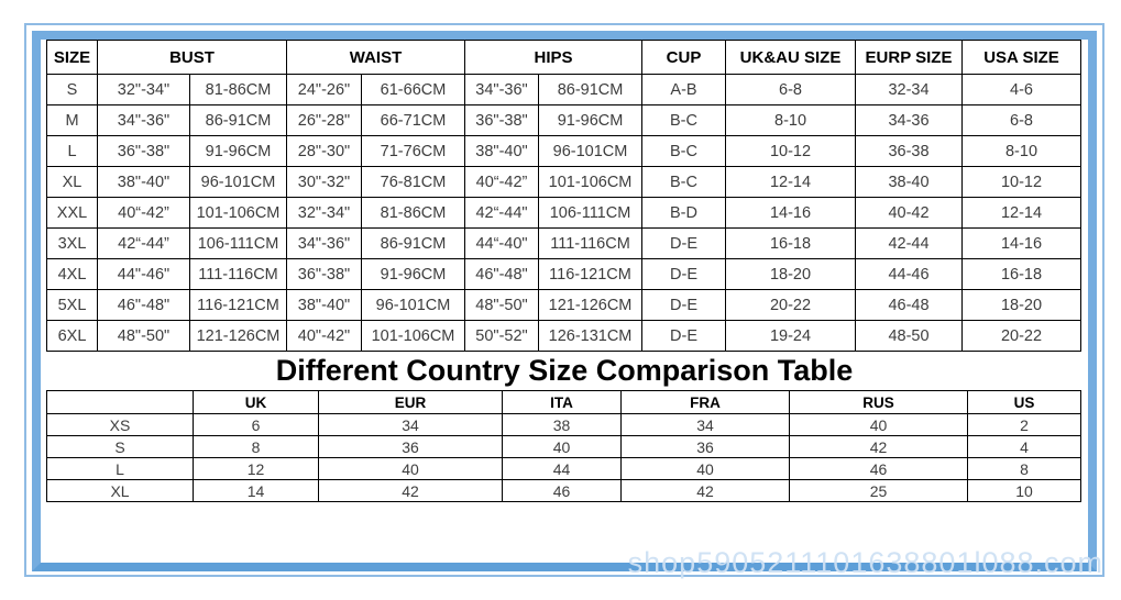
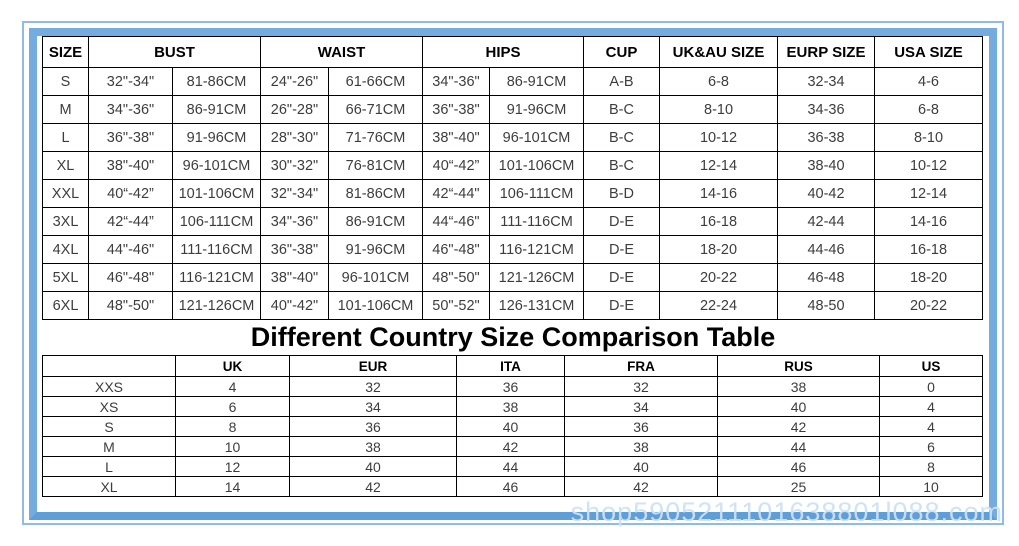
  SIZE	BUST	WAIST	HIPS	CUP	UK&AU SIZE	EURP SIZE	USA SIZE
  S	32"-34"	81-86CM	24"-26"	61-66CM	34"-36"	86-91CM	A-B	6-8	32-34	4-6
  M	34"-36"	86-91CM	26"-28"	66-71CM	36"-38"	91-96CM	B-C	8-10	34-36	6-8
  L	36"-38"	91-96CM	28"-30"	71-76CM	38"-40"	96-101CM	B-C	10-12	36-38	8-10
  XL	38"-40"	96-101CM	30"-32"	76-81CM	40“-42”	101-106CM	B-C	12-14	38-40	10-12
  XXL	40“-42”	101-106CM	32"-34"	81-86CM	42“-44"	106-111CM	B-D	14-16	40-42	12-14
- 3XL	42“-44”	106-111CM	34"-36"	86-91CM	44“-40"	111-116CM	D-E	16-18	42-44	14-16
+ 3XL	42“-44”	106-111CM	34"-36"	86-91CM	44“-46"	111-116CM	D-E	16-18	42-44	14-16
  4XL	44"-46"	111-116CM	36"-38"	91-96CM	46"-48"	116-121CM	D-E	18-20	44-46	16-18
  5XL	46"-48"	116-121CM	38"-40"	96-101CM	48"-50"	121-126CM	D-E	20-22	46-48	18-20
- 6XL	48"-50"	121-126CM	40"-42"	101-106CM	50"-52"	126-131CM	D-E	19-24	48-50	20-22
+ 6XL	48"-50"	121-126CM	40"-42"	101-106CM	50"-52"	126-131CM	D-E	22-24	48-50	20-22
  Different Country Size Comparison Table
  	UK	EUR	ITA	FRA	RUS	US
+ XXS	4	32	36	32	38	0
- XS	6	34	38	34	40	2
+ XS	6	34	38	34	40	4
  S	8	36	40	36	42	4
+ M	10	38	42	38	44	6
  L	12	40	44	40	46	8
  XL	14	42	46	42	25	10
  shop5905211101638801l088.com
